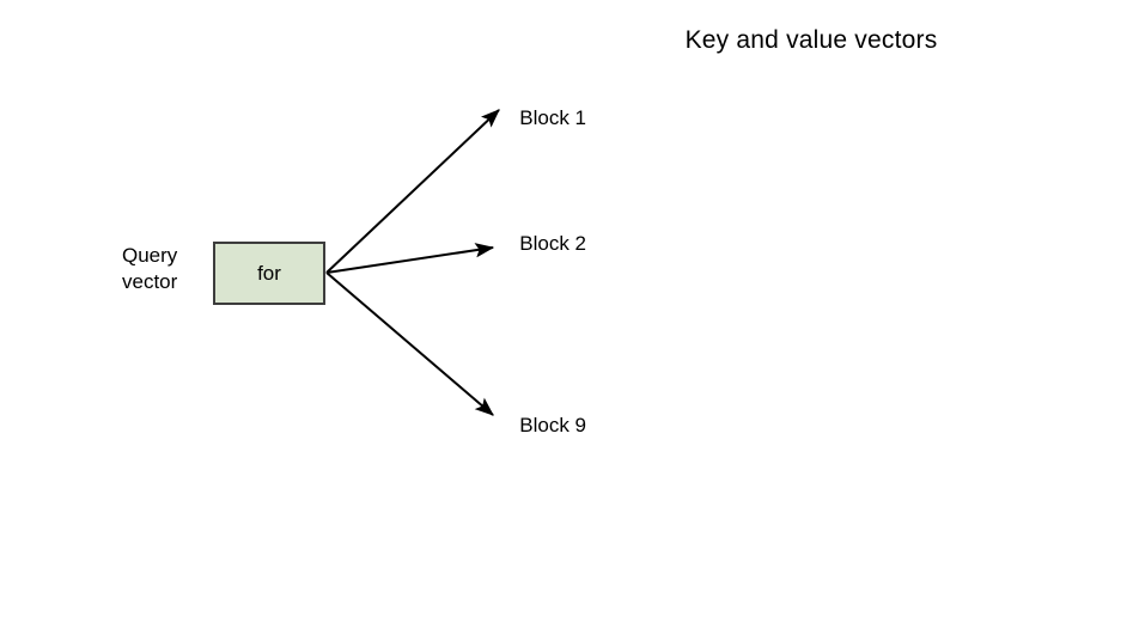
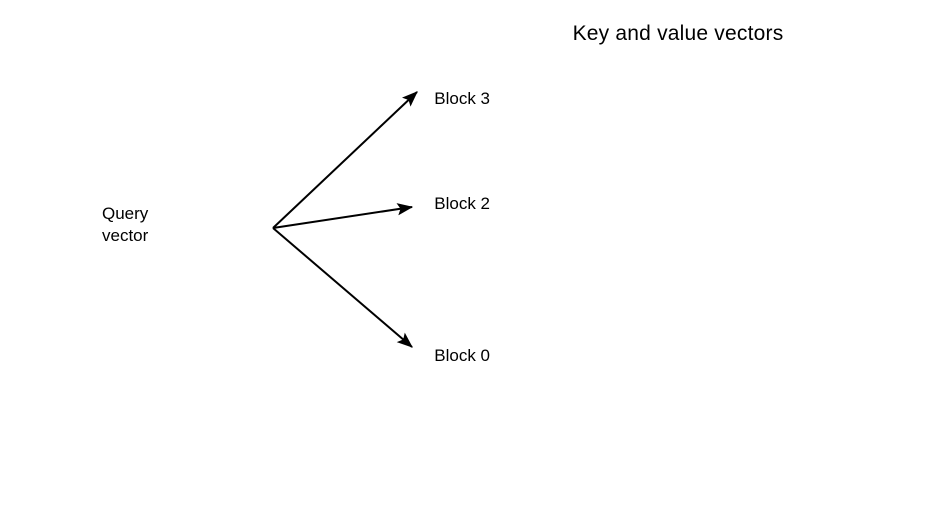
  Key and value vectors
  Query
  vector
- for
- Block 1
+ Block 3
  Block 2
- Block 9
+ Block 0
